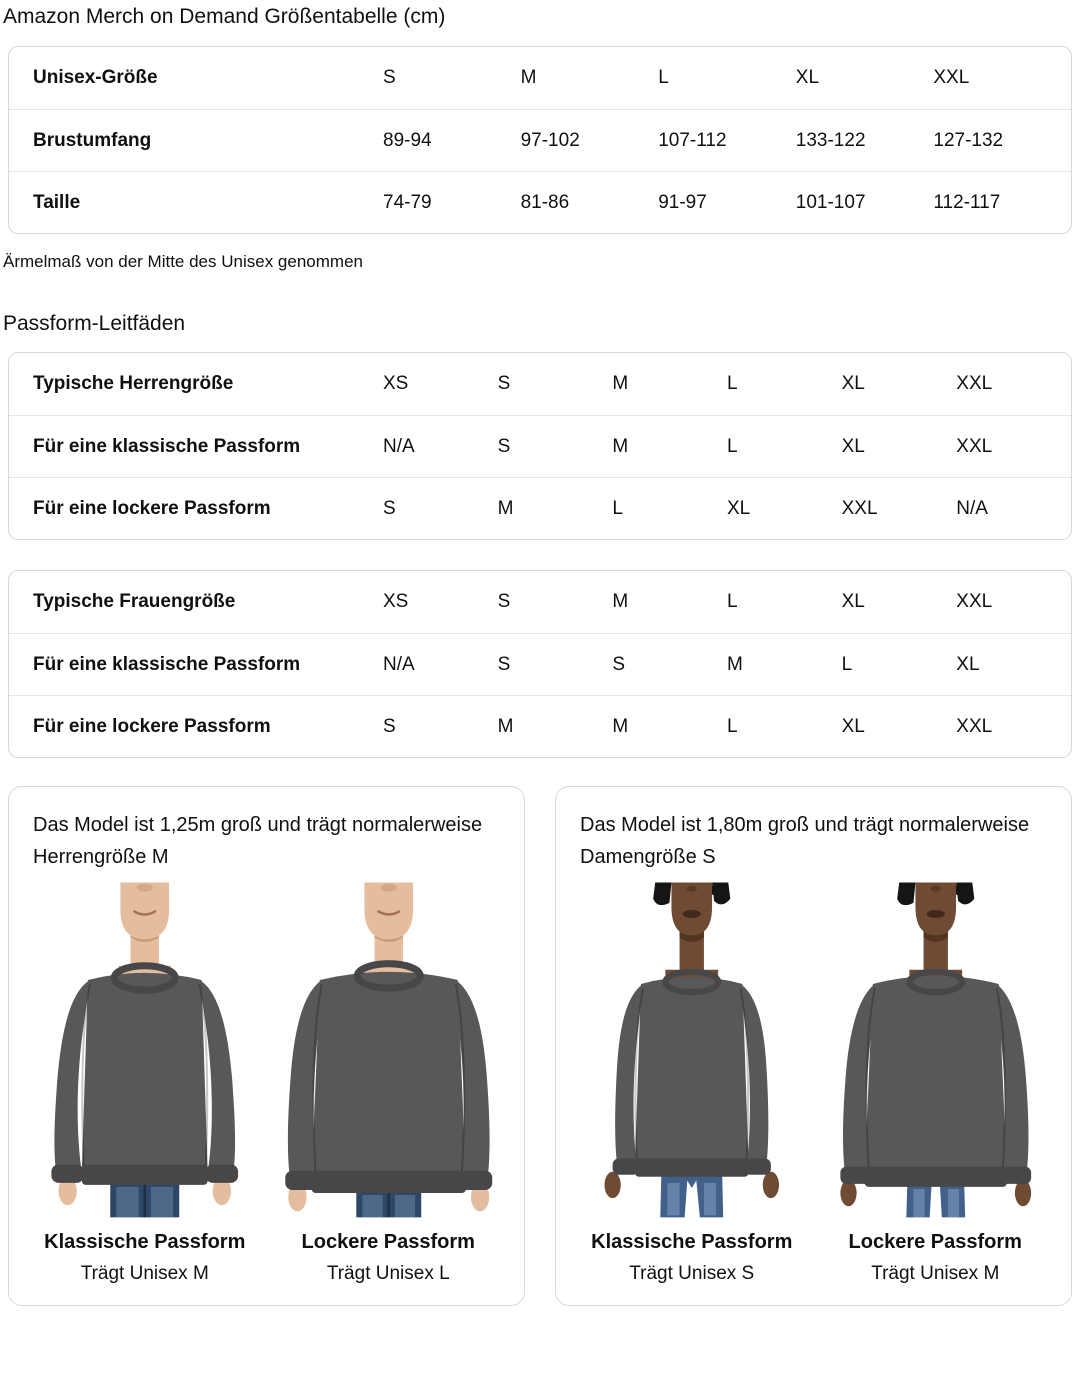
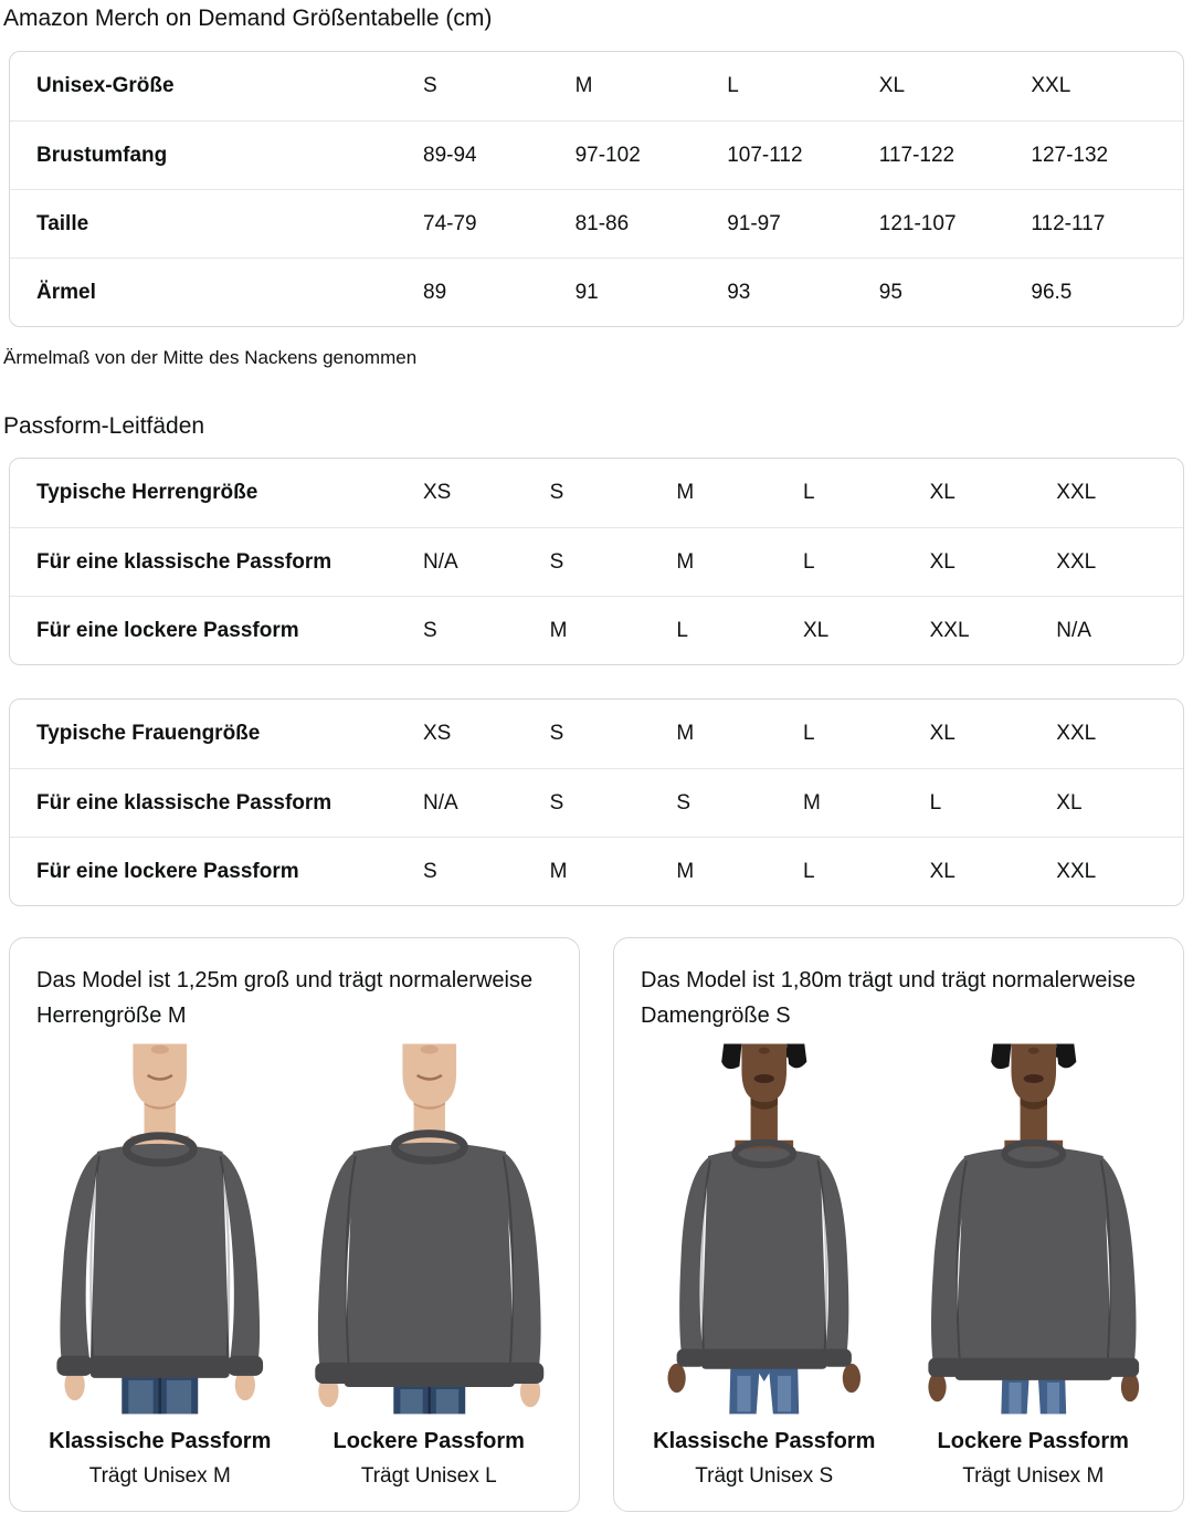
  Amazon Merch on Demand Größentabelle (cm)
  Unisex-Größe	S	M	L	XL	XXL
- Brustumfang	89-94	97-102	107-112	133-122	127-132
+ Brustumfang	89-94	97-102	107-112	117-122	127-132
- Taille	74-79	81-86	91-97	101-107	112-117
+ Taille	74-79	81-86	91-97	121-107	112-117
+ Ärmel	89	91	93	95	96.5
- Ärmelmaß von der Mitte des Unisex genommen
+ Ärmelmaß von der Mitte des Nackens genommen
  Passform-Leitfäden
  Typische Herrengröße	XS	S	M	L	XL	XXL
  Für eine klassische Passform	N/A	S	M	L	XL	XXL
  Für eine lockere Passform	S	M	L	XL	XXL	N/A
  Typische Frauengröße	XS	S	M	L	XL	XXL
  Für eine klassische Passform	N/A	S	S	M	L	XL
  Für eine lockere Passform	S	M	M	L	XL	XXL
  Das Model ist 1,25m groß und trägt normalerweise Herrengröße M
  Klassische Passform
  Trägt Unisex M
  Lockere Passform
  Trägt Unisex L
- Das Model ist 1,80m groß und trägt normalerweise Damengröße S
+ Das Model ist 1,80m trägt und trägt normalerweise Damengröße S
  Klassische Passform
  Trägt Unisex S
  Lockere Passform
  Trägt Unisex M
